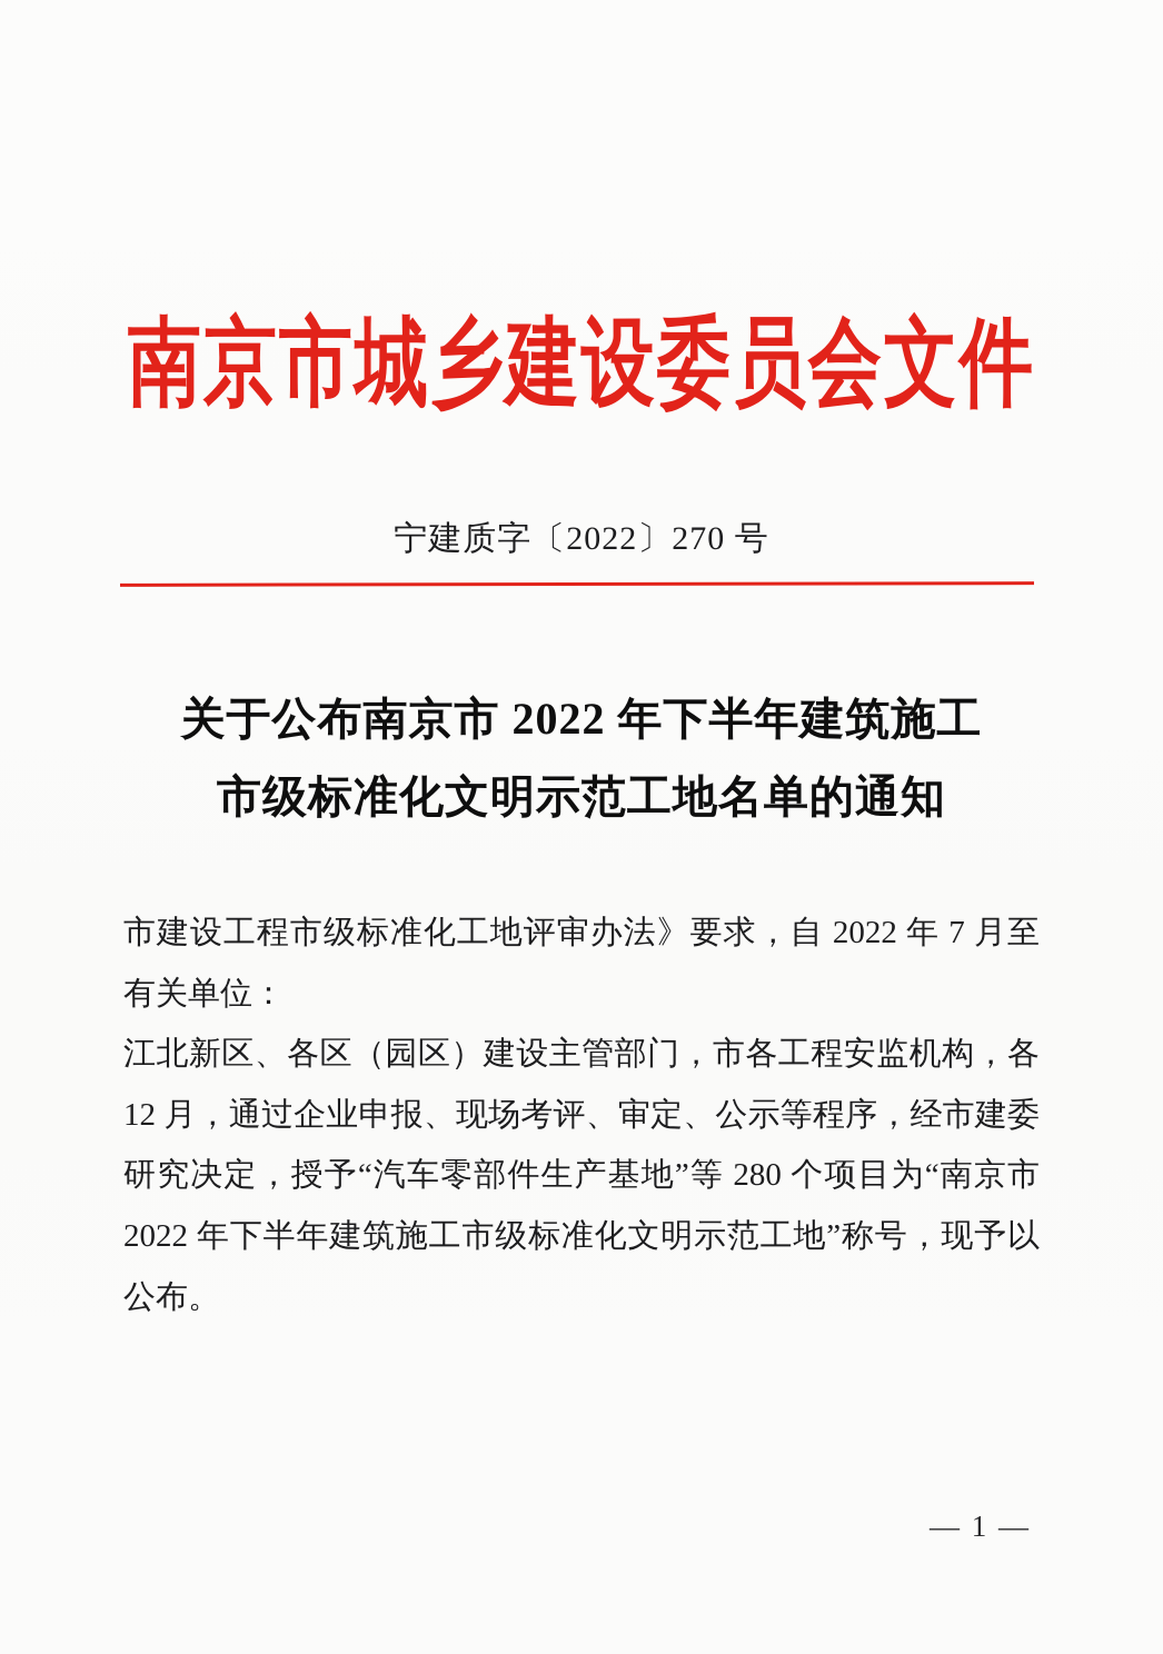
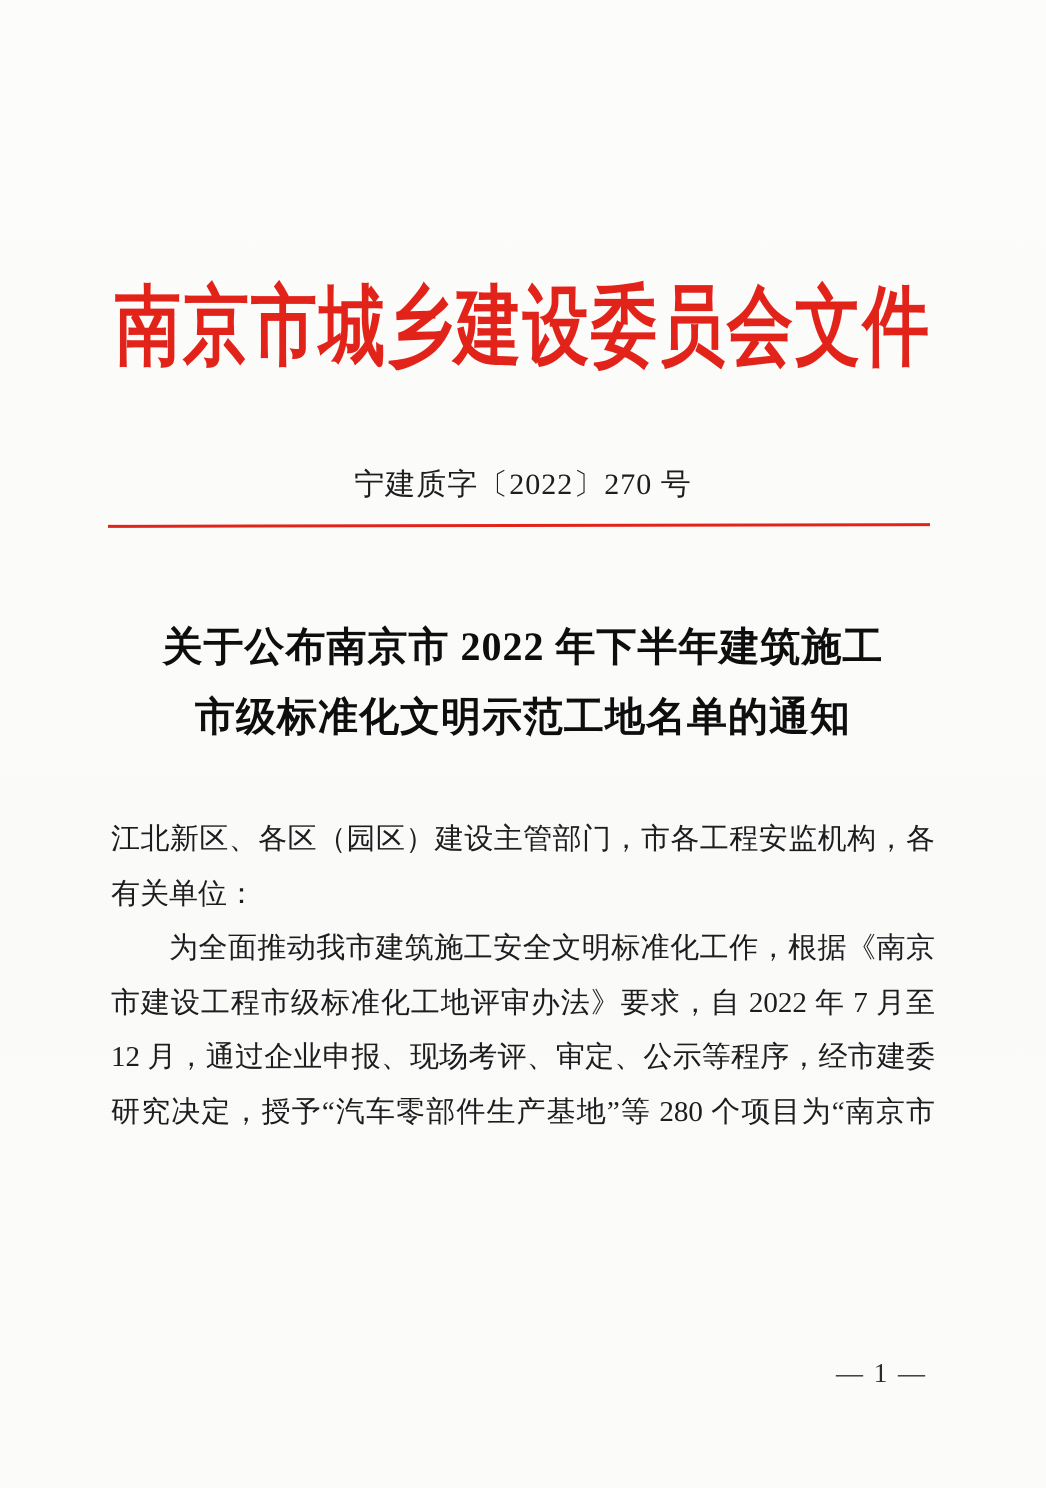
  南京市城乡建设委员会文件
  宁建质字〔2022〕270 号
  关于公布南京市 2022 年下半年建筑施工
  市级标准化文明示范工地名单的通知
- 市建设工程市级标准化工地评审办法》要求，自 2022 年 7 月至
+ 江北新区、各区（园区）建设主管部门，市各工程安监机构，各
  有关单位：
+ 为全面推动我市建筑施工安全文明标准化工作，根据《南京
- 江北新区、各区（园区）建设主管部门，市各工程安监机构，各
+ 市建设工程市级标准化工地评审办法》要求，自 2022 年 7 月至
  12 月，通过企业申报、现场考评、审定、公示等程序，经市建委
  研究决定，授予“汽车零部件生产基地”等 280 个项目为“南京市
- 2022 年下半年建筑施工市级标准化文明示范工地”称号，现予以
- 公布。
  — 1 —
